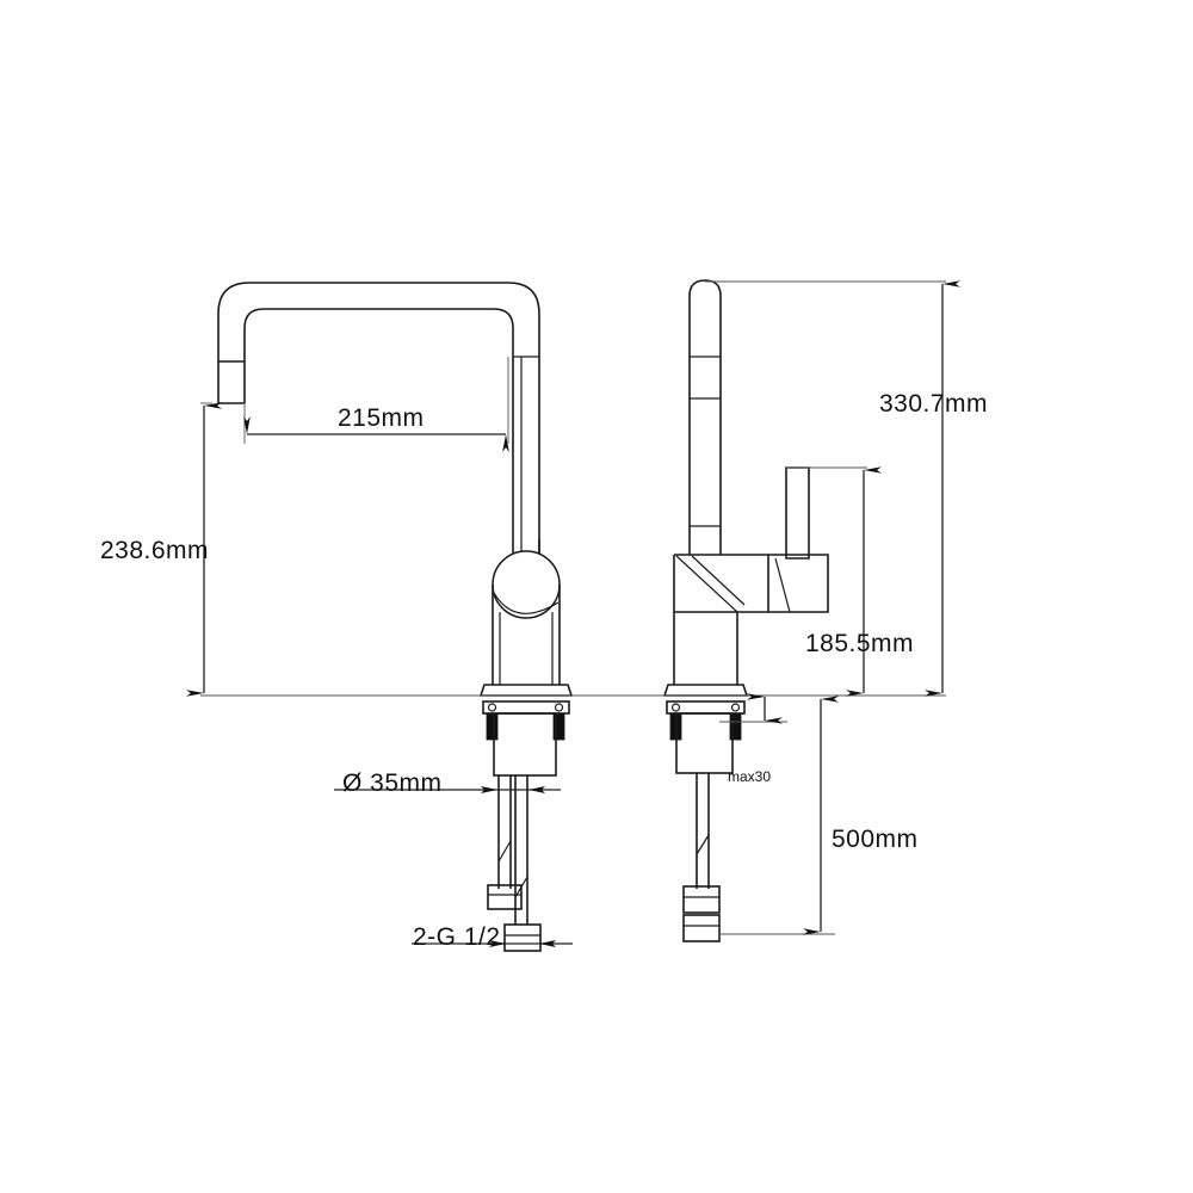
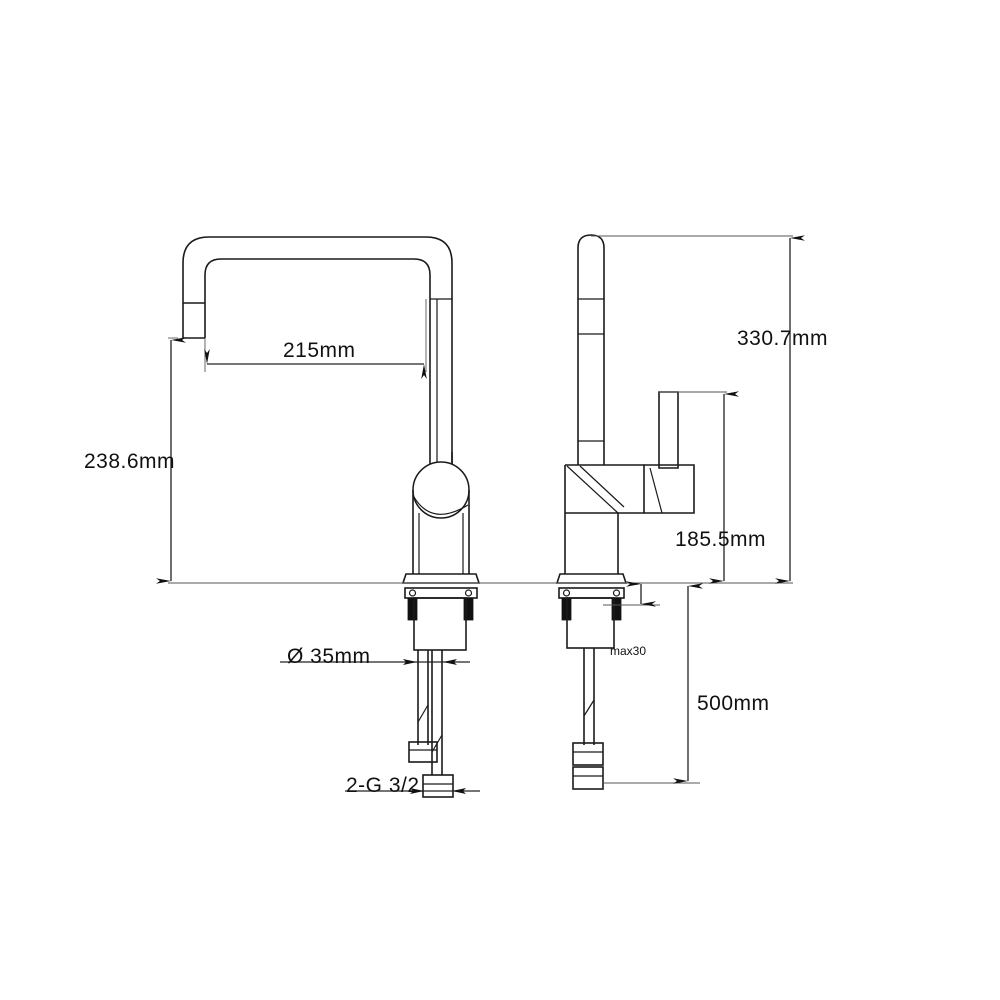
  238.6mm
  215mm
  330.7mm
  185.5mm
  max30
  500mm
  Ø 35mm
- 2-G 1/2
+ 2-G 3/2
